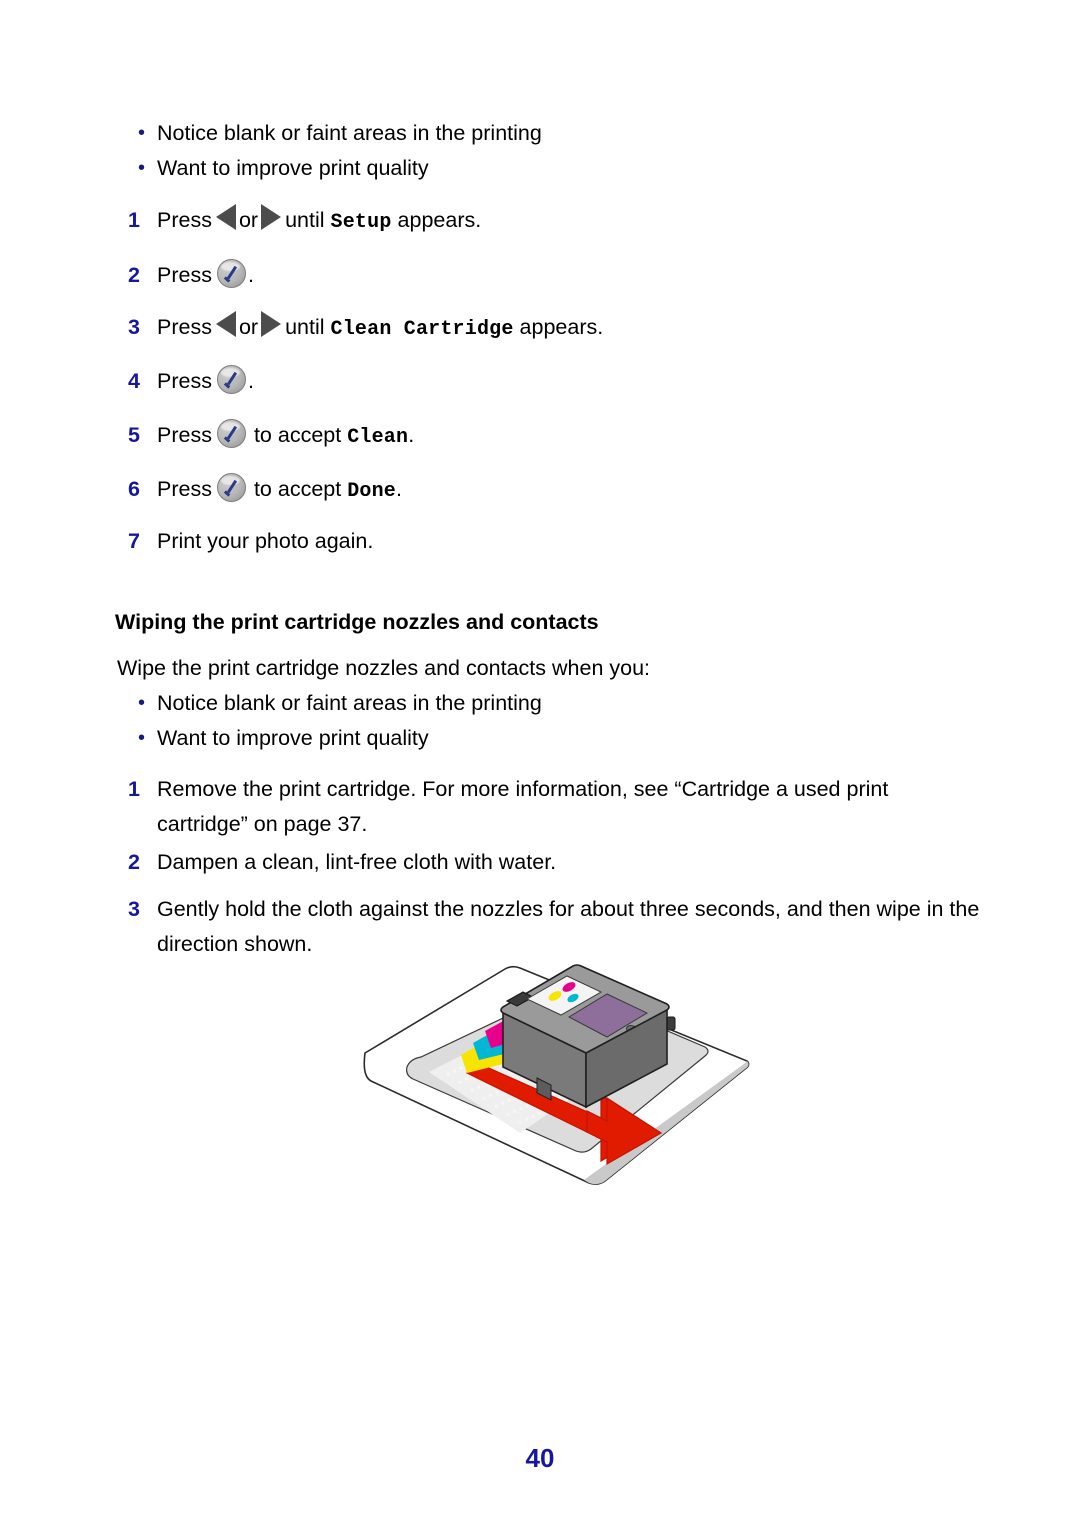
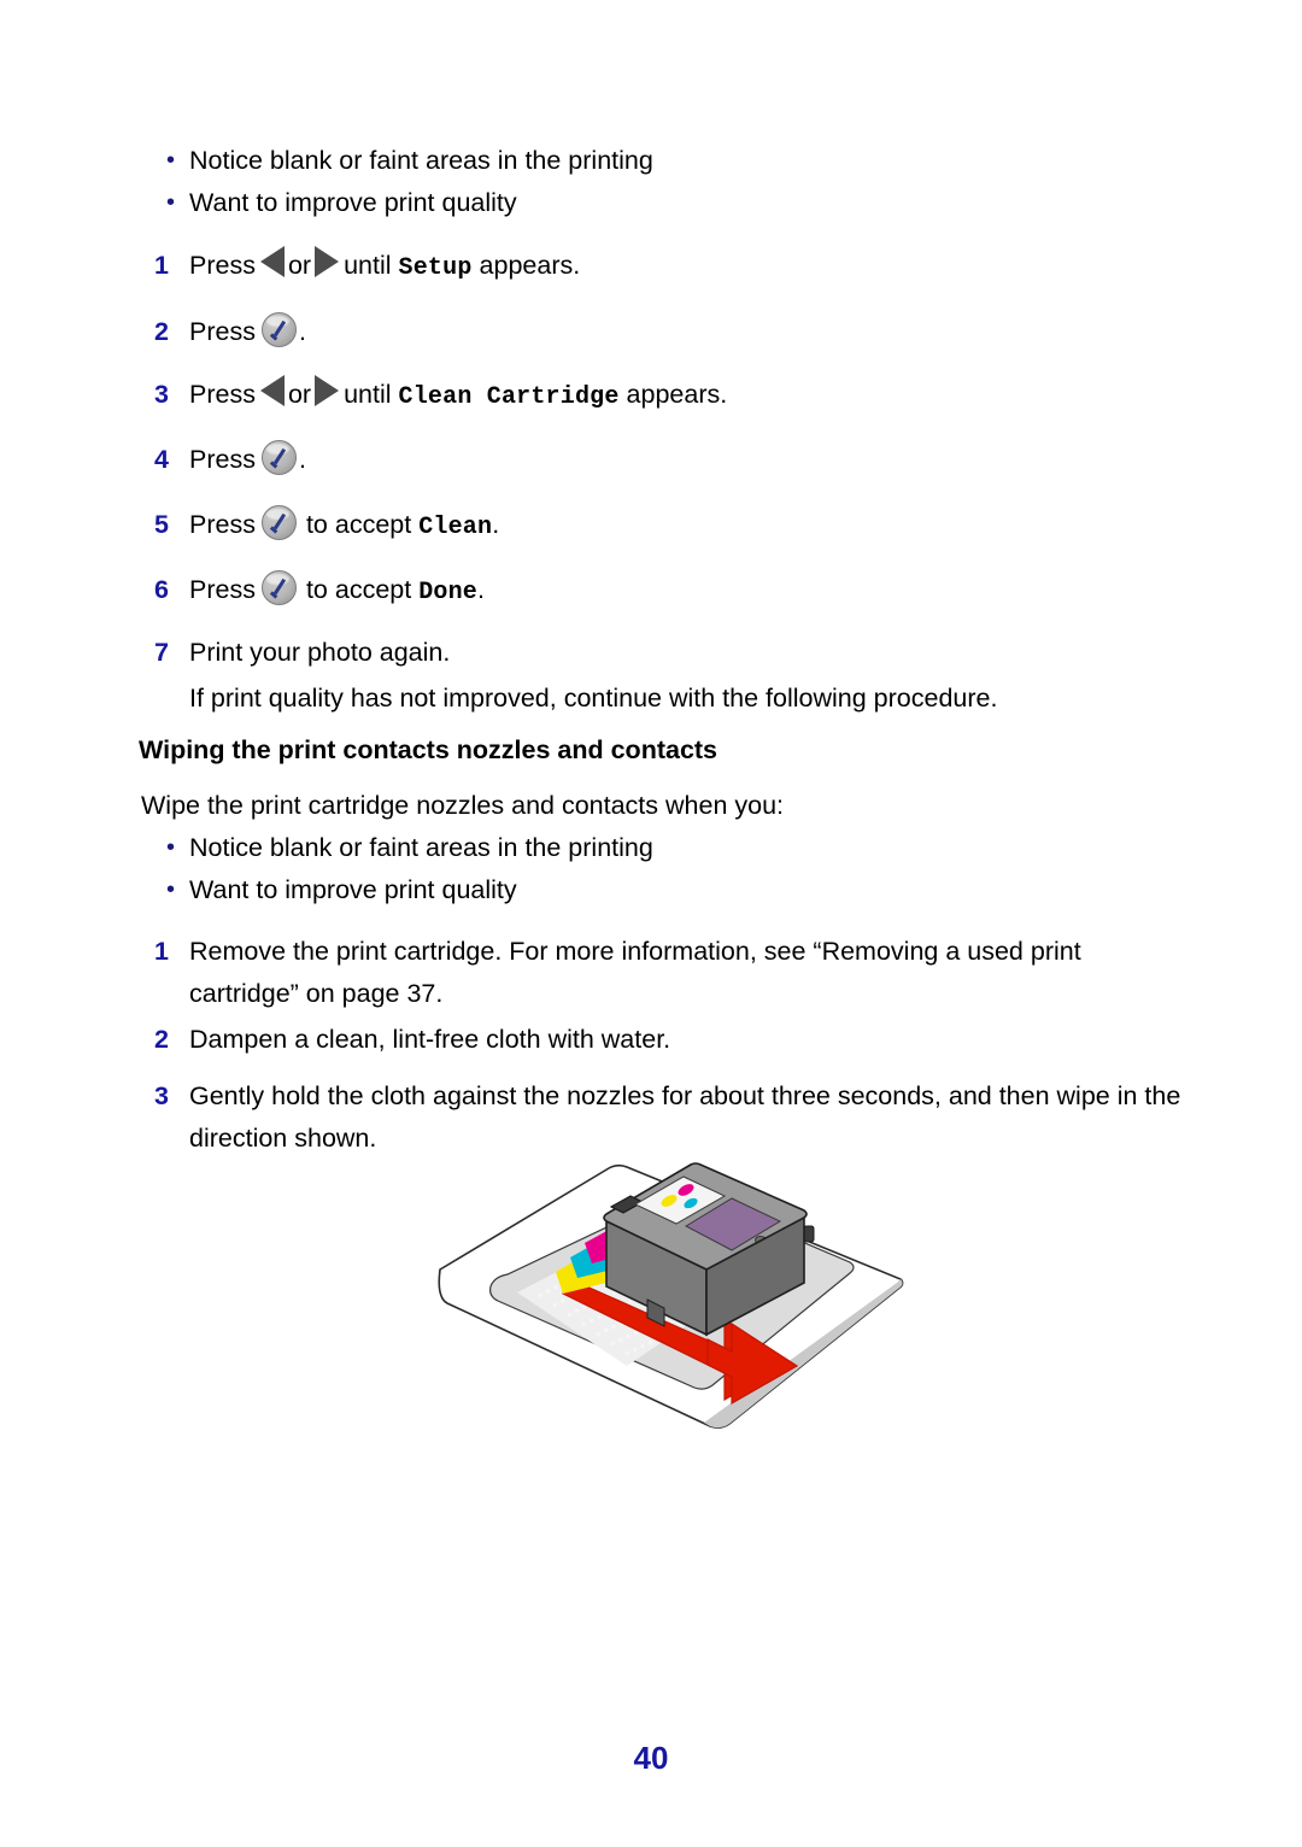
  •
  Notice blank or faint areas in the printing
  •
  Want to improve print quality
  1
  Press or until Setup appears.
  2
  Press .
  3
  Press or until Clean Cartridge appears.
  4
  Press .
  5
  Press to accept Clean.
  6
  Press to accept Done.
  7
  Print your photo again.
+ If print quality has not improved, continue with the following procedure.
- Wiping the print cartridge nozzles and contacts
+ Wiping the print contacts nozzles and contacts
  Wipe the print cartridge nozzles and contacts when you:
  •
  Notice blank or faint areas in the printing
  •
  Want to improve print quality
  1
- Remove the print cartridge. For more information, see “Cartridge a used print cartridge” on page 37.
+ Remove the print cartridge. For more information, see “Removing a used print cartridge” on page 37.
  2
  Dampen a clean, lint-free cloth with water.
  3
  Gently hold the cloth against the nozzles for about three seconds, and then wipe in the direction shown.
  40
